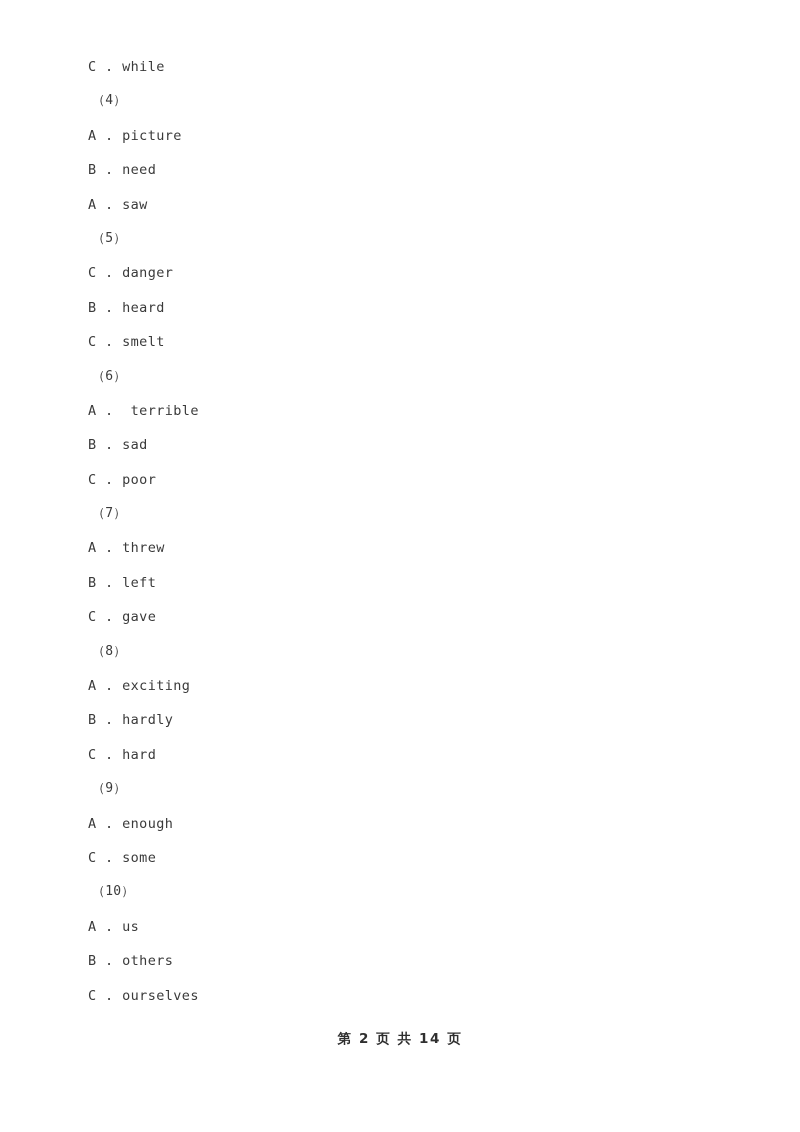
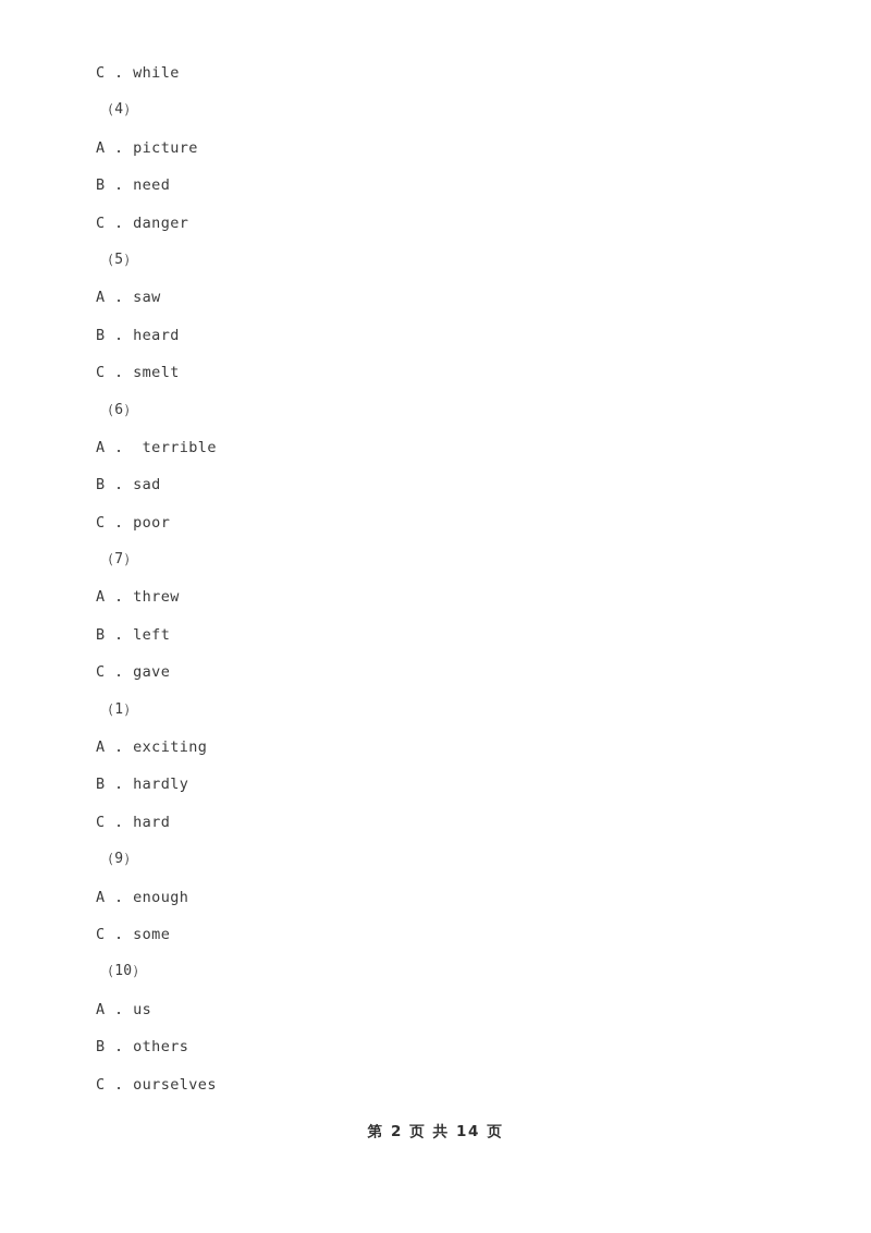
  C . while
  （4）
  A . picture
  B . need
- A . saw
+ C . danger
  （5）
- C . danger
+ A . saw
  B . heard
  C . smelt
  （6）
  A . terrible
  B . sad
  C . poor
  （7）
  A . threw
  B . left
  C . gave
- （8）
+ （1）
  A . exciting
  B . hardly
  C . hard
  （9）
  A . enough
  C . some
  （10）
  A . us
  B . others
  C . ourselves
  第 2 页 共 14 页
